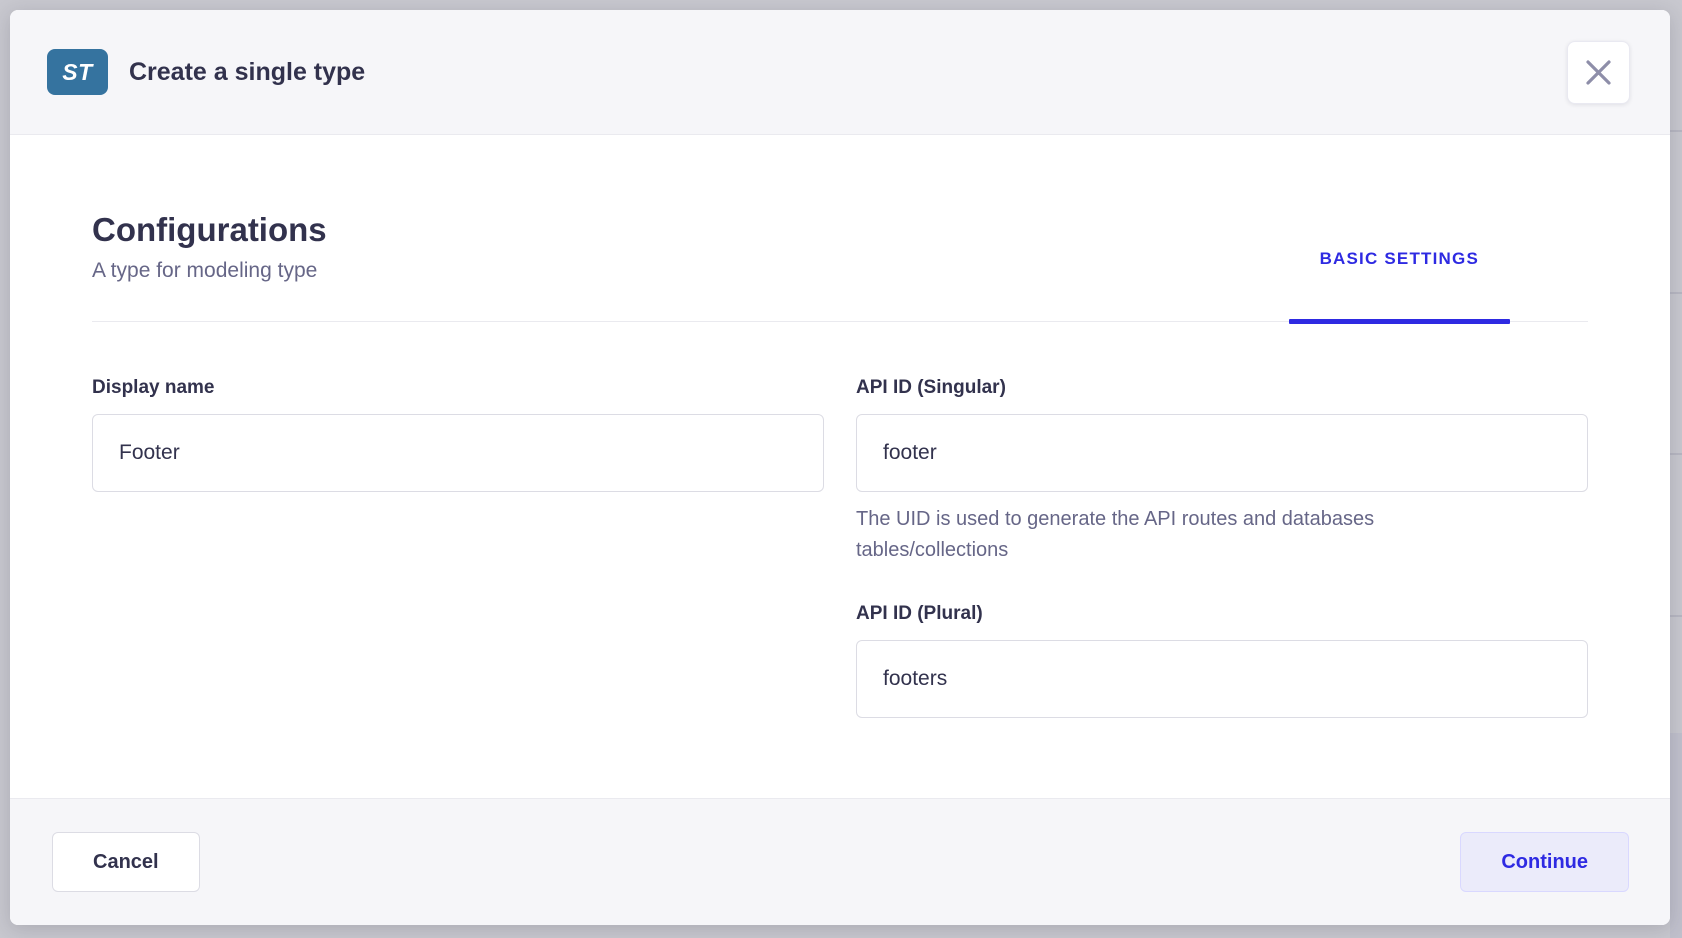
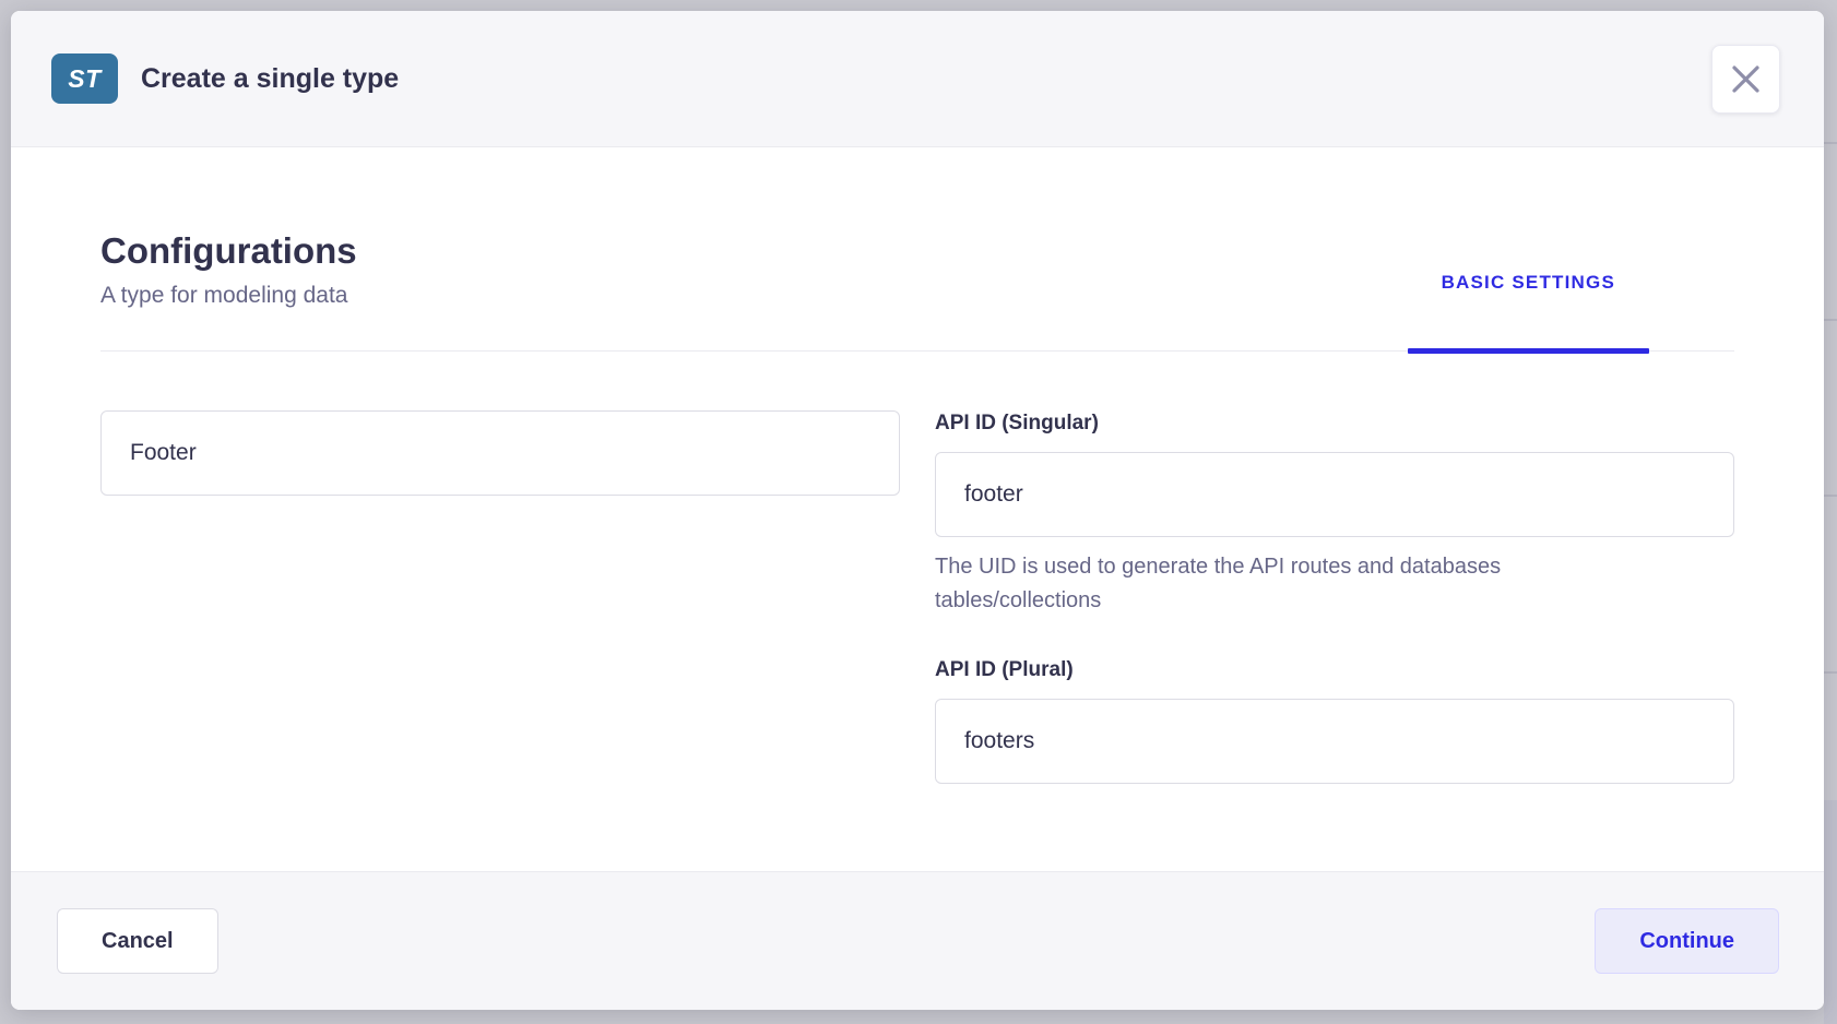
  ST
  Create a single type
  Configurations
- A type for modeling type
+ A type for modeling data
  BASIC SETTINGS
- Display name
  Footer
  API ID (Singular)
  footer
  The UID is used to generate the API routes and databases tables/collections
  API ID (Plural)
  footers
  Cancel
  Continue
